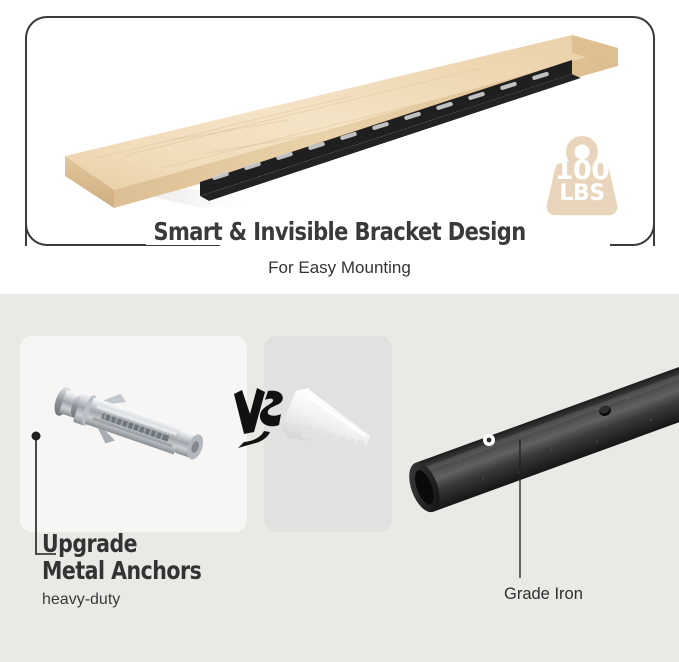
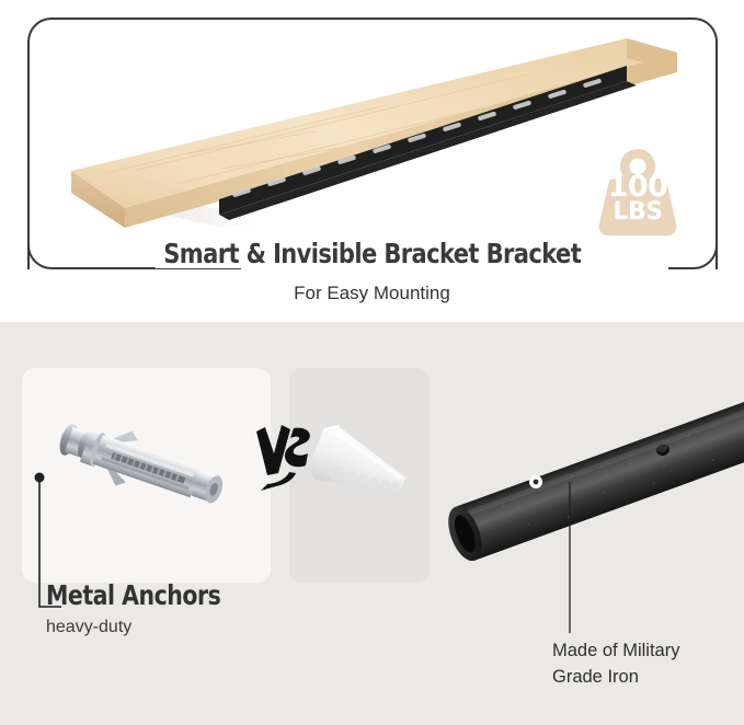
  100
  LBS
- Smart & Invisible Bracket Design
+ Smart & Invisible Bracket Bracket
  For Easy Mounting
- Upgrade
  Metal Anchors
  heavy-duty
+ Made of Military
  Grade Iron
